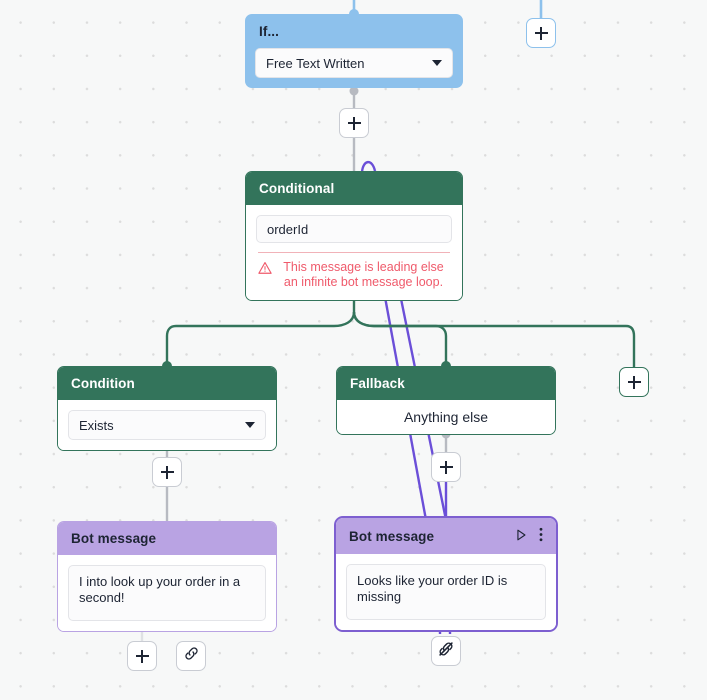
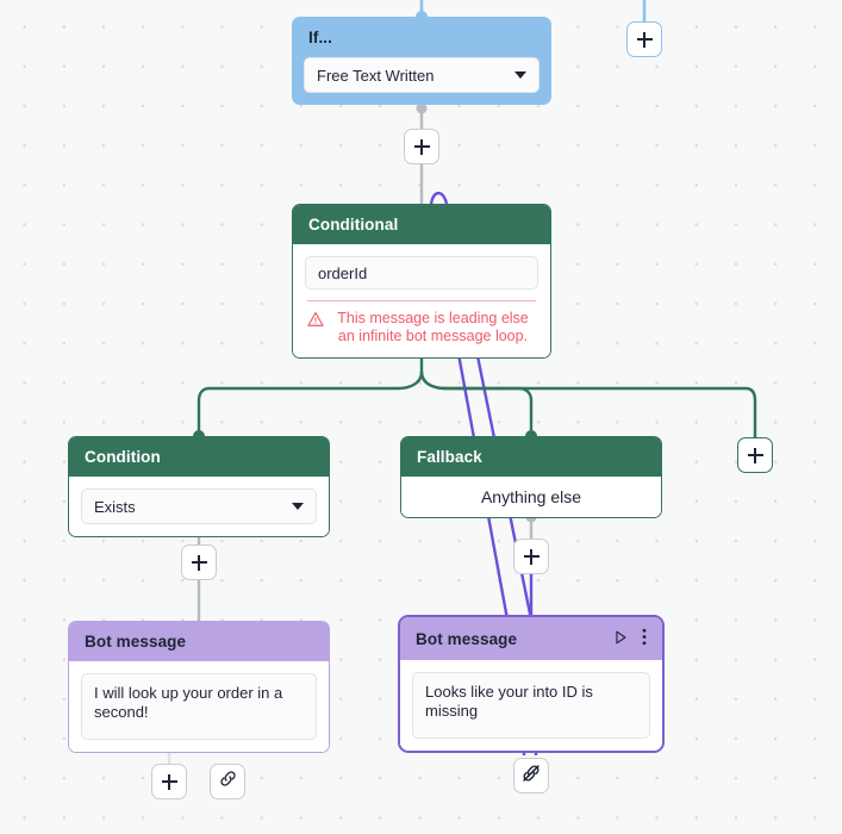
  If...
  Free Text Written
  Conditional
  orderId
  This message is leading else an infinite bot message loop.
  Condition
  Exists
  Fallback
  Anything else
  Bot message
- I into look up your order in a second!
+ I will look up your order in a second!
  Bot message
- Looks like your order ID is missing
+ Looks like your into ID is missing
